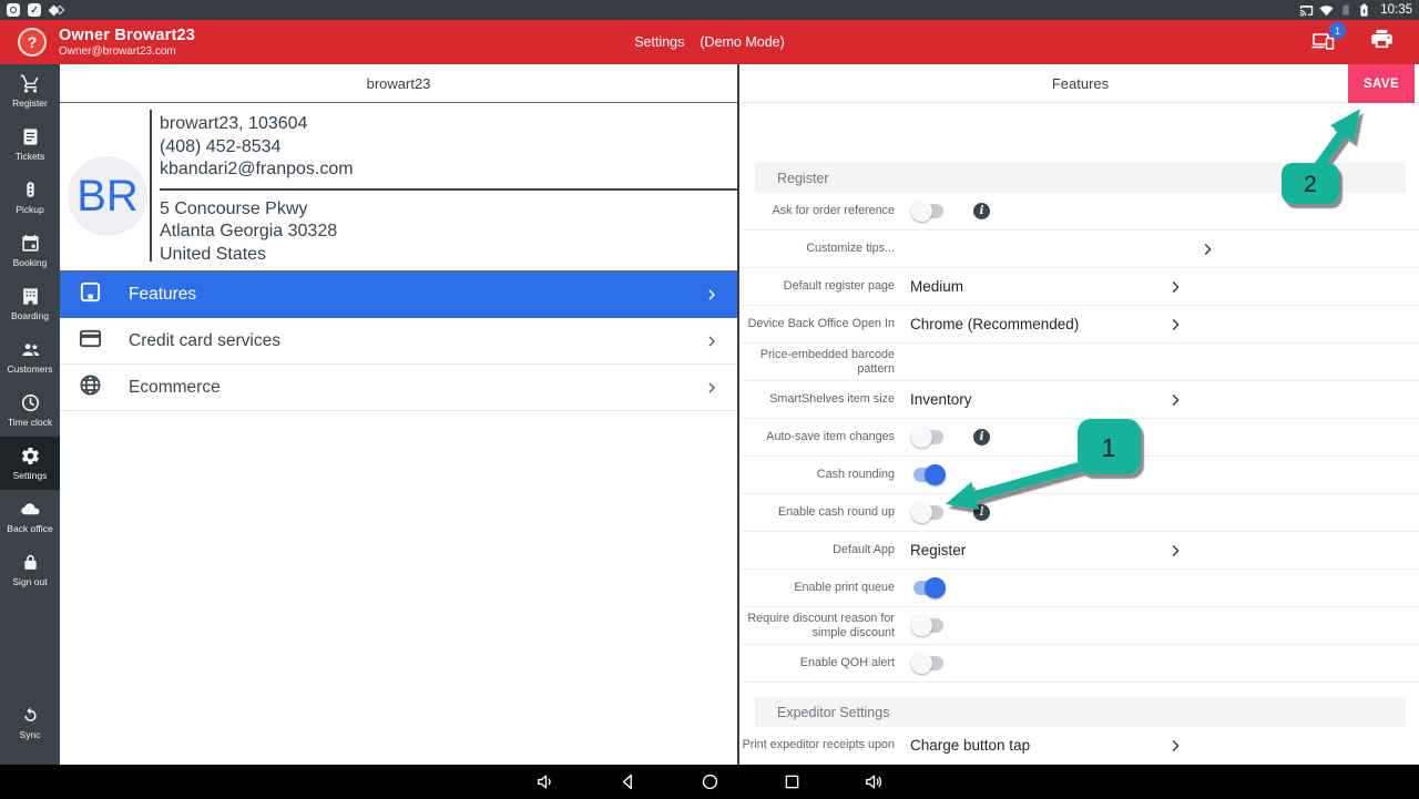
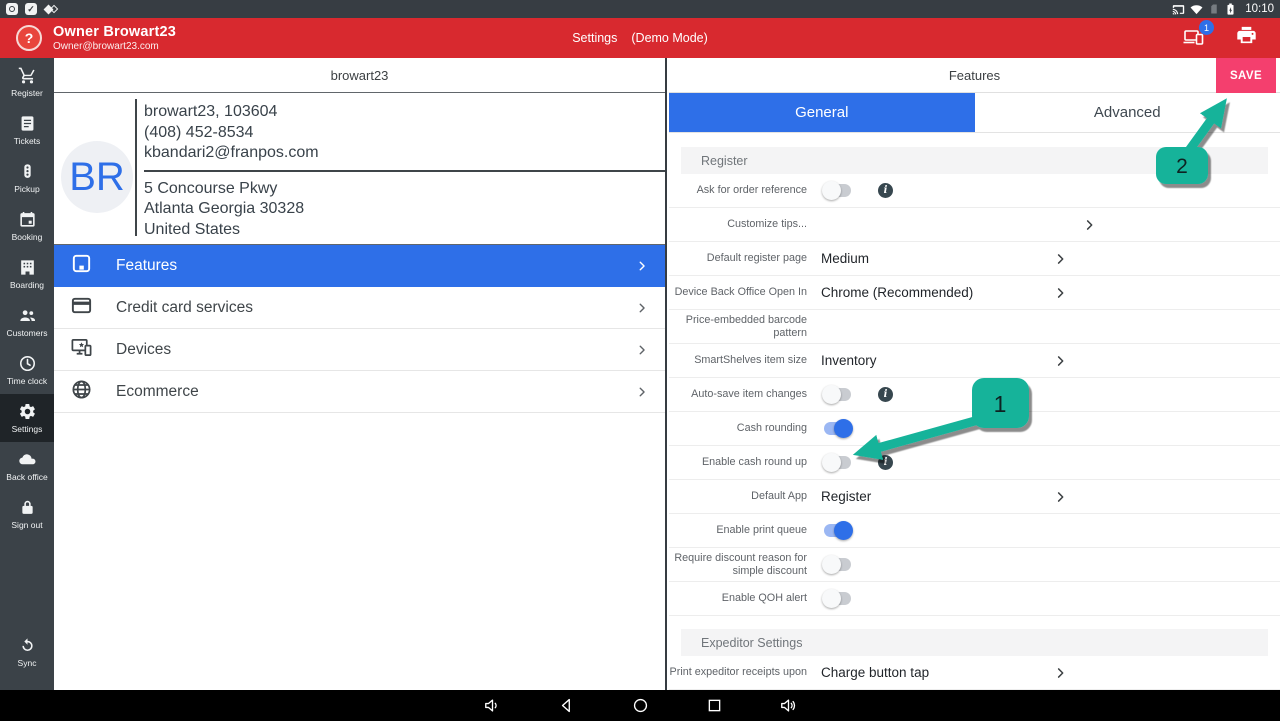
  ✓
- 10:35
+ 10:10
  ?
  Owner Browart23
  Owner@browart23.com
  Settings
  (Demo Mode)
  1
  Register
  Tickets
  Pickup
  Booking
  Boarding
  Customers
  Time clock
  Settings
  Back office
  Sign out
  Sync
  browart23
  BR
  browart23, 103604
  (408) 452-8534
  kbandari2@franpos.com
  5 Concourse Pkwy
  Atlanta Georgia 30328
  United States
  Features
  Credit card services
+ Devices
  Ecommerce
  Features
  SAVE
+ General
+ Advanced
  Register
  Ask for order reference
  i
  Customize tips...
  Default register page
  Medium
  Device Back Office Open In
  Chrome (Recommended)
  Price-embedded barcode pattern
  SmartShelves item size
  Inventory
  Auto-save item changes
  i
  Cash rounding
  Enable cash round up
  i
  Default App
  Register
  Enable print queue
  Require discount reason for simple discount
  Enable QOH alert
  Expeditor Settings
  Print expeditor receipts upon
  Charge button tap
  1
  2
